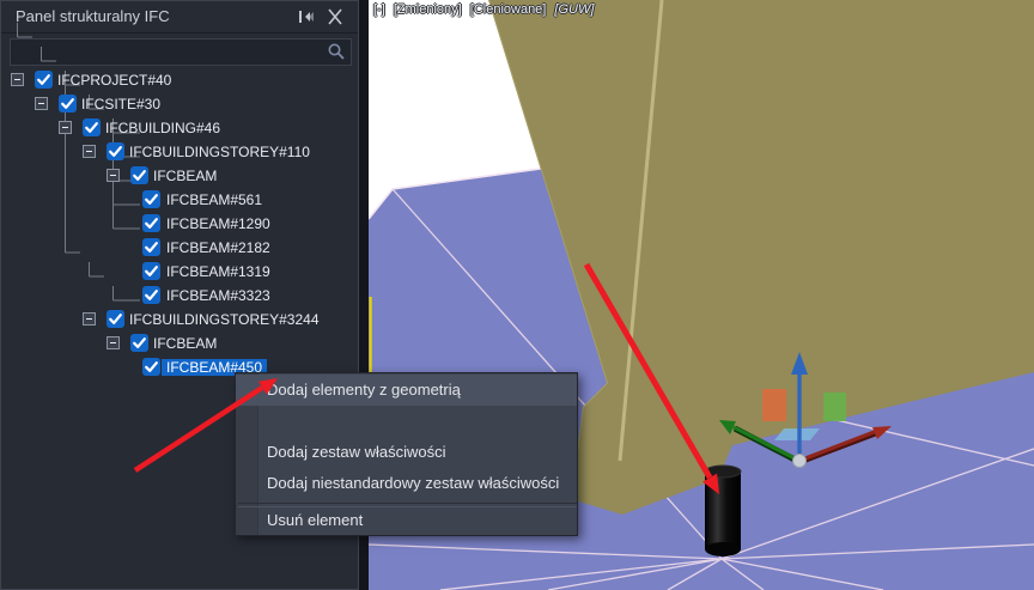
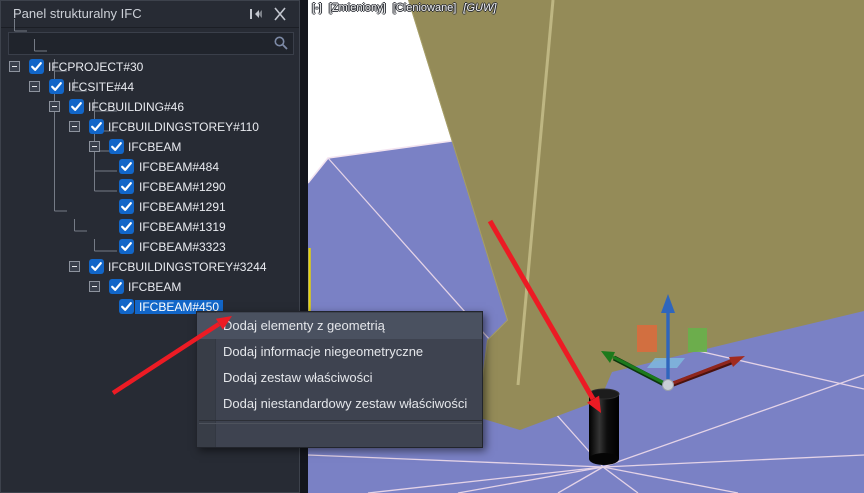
  [-] [Zmieniony] [Cieniowane] [GUW]
  Panel strukturalny IFC
- IFCPROJECT#40
+ IFCPROJECT#30
- IFCSITE#30
+ IFCSITE#44
  IFCBUILDING#46
  IFCBUILDINGSTOREY#110
  IFCBEAM
- IFCBEAM#561
+ IFCBEAM#484
  IFCBEAM#1290
- IFCBEAM#2182
+ IFCBEAM#1291
  IFCBEAM#1319
  IFCBEAM#3323
  IFCBUILDINGSTOREY#3244
  IFCBEAM
  IFCBEAM#450
  Dodaj elementy z geometrią
+ Dodaj informacje niegeometryczne
  Dodaj zestaw właściwości
  Dodaj niestandardowy zestaw właściwości
- Usuń element
